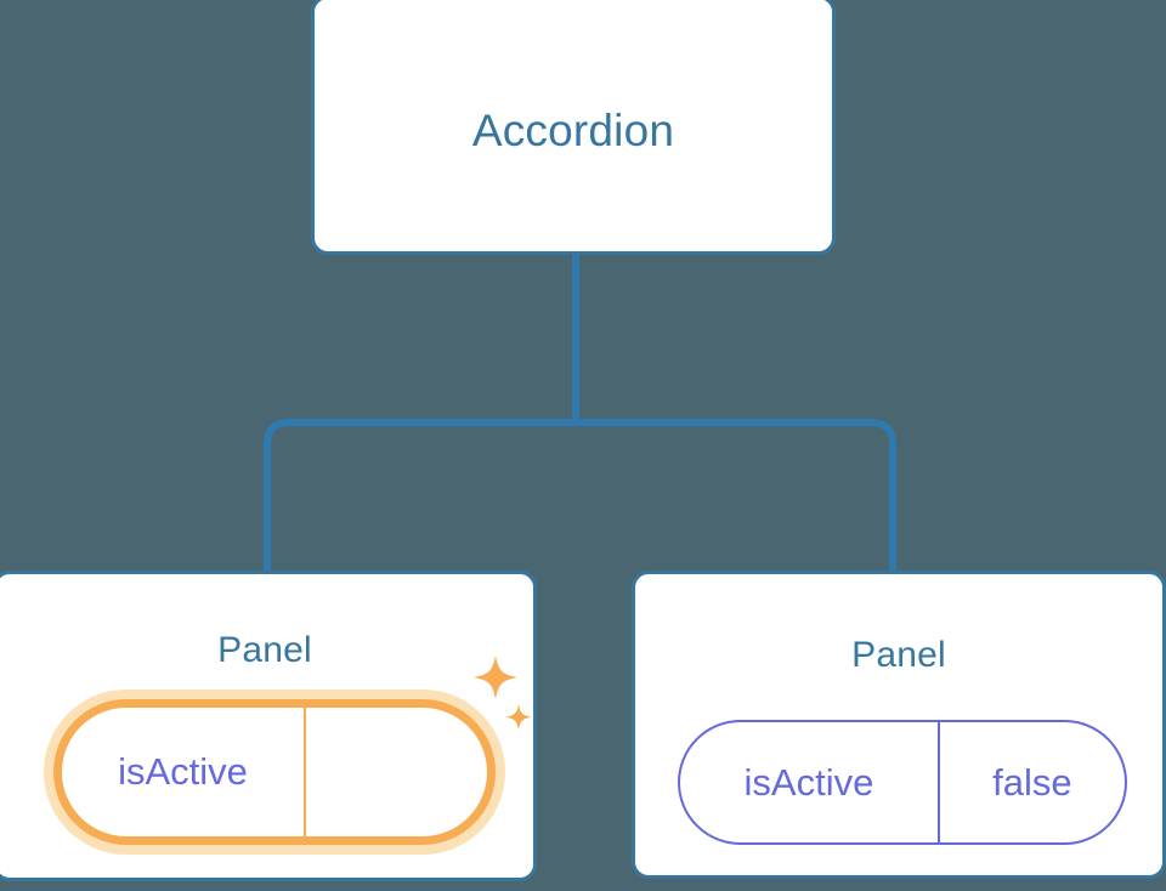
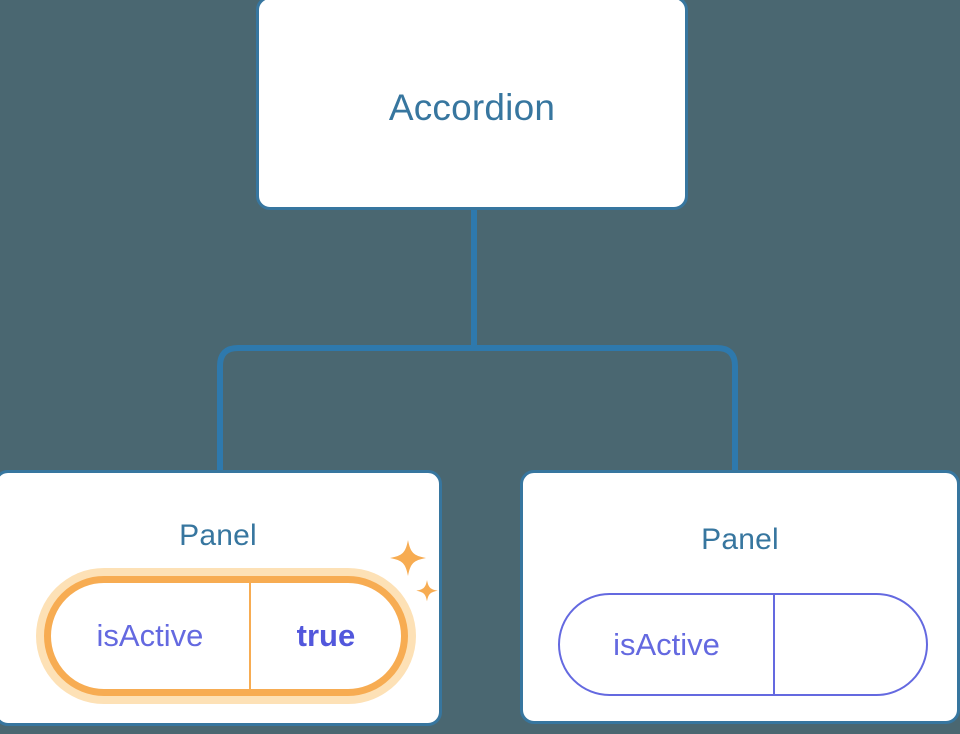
  Accordion
  Panel
  isActive
+ true
  Panel
  isActive
- false
